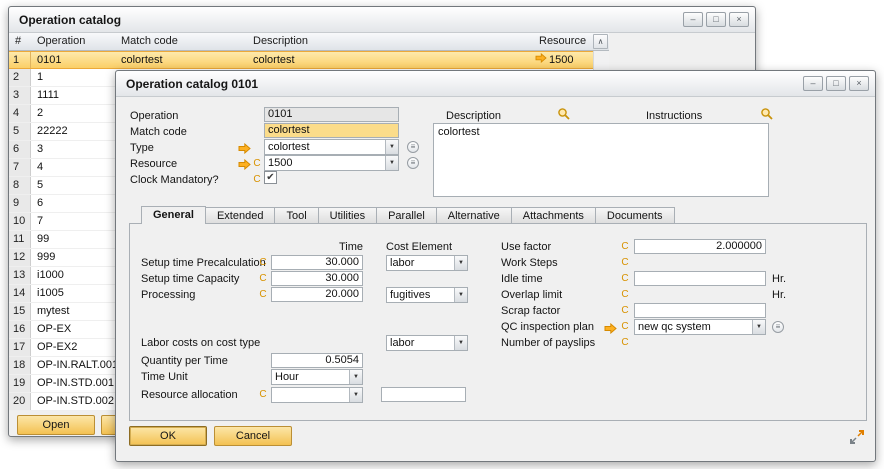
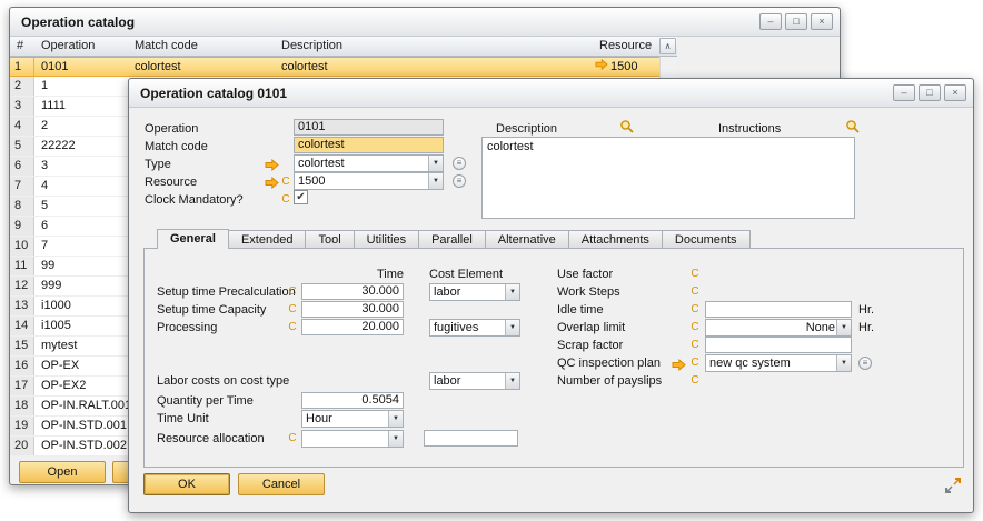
  Operation catalog
  –
  □
  ×
  #
  Operation
  Match code
  Description
  Resource
  ∧
  1
  0101
  colortest
  colortest
  1500
  2
  1
  3
  1111
  4
  2
  5
  22222
  6
  3
  7
  4
  8
  5
  9
  6
  10
  7
  11
  99
  12
  999
  13
  i1000
  14
  i1005
  15
  mytest
  16
  OP-EX
  17
  OP-EX2
  18
  OP-IN.RALT.00
  19
  OP-IN.STD.001
  20
  OP-IN.STD.002
  Open
  Operation catalog 0101
  –
  □
  ×
  Operation
  0101
  Match code
  colortest
  Type
  colortest
  ≡
  Resource
  C
  1500
  ≡
  Clock Mandatory?
  C
  ✔
  Description
  Instructions
  colortest
  General
  Extended
  Tool
  Utilities
  Parallel
  Alternative
  Attachments
  Documents
  Time
  Cost Element
  Setup time Precalculation
  C
  30.000
  labor
  Setup time Capacity
  C
  30.000
  Processing
  C
  20.000
  fugitives
  Labor costs on cost type
  labor
  Quantity per Time
  0.5054
  Time Unit
  Hour
  Resource allocation
  C
  Use factor
  C
- 2.000000
  Work Steps
  C
  Idle time
  C
  Hr.
  Overlap limit
  C
+ None
  Hr.
  Scrap factor
  C
  QC inspection plan
  C
  new qc system
  ≡
  Number of payslips
  C
  OK
  Cancel
